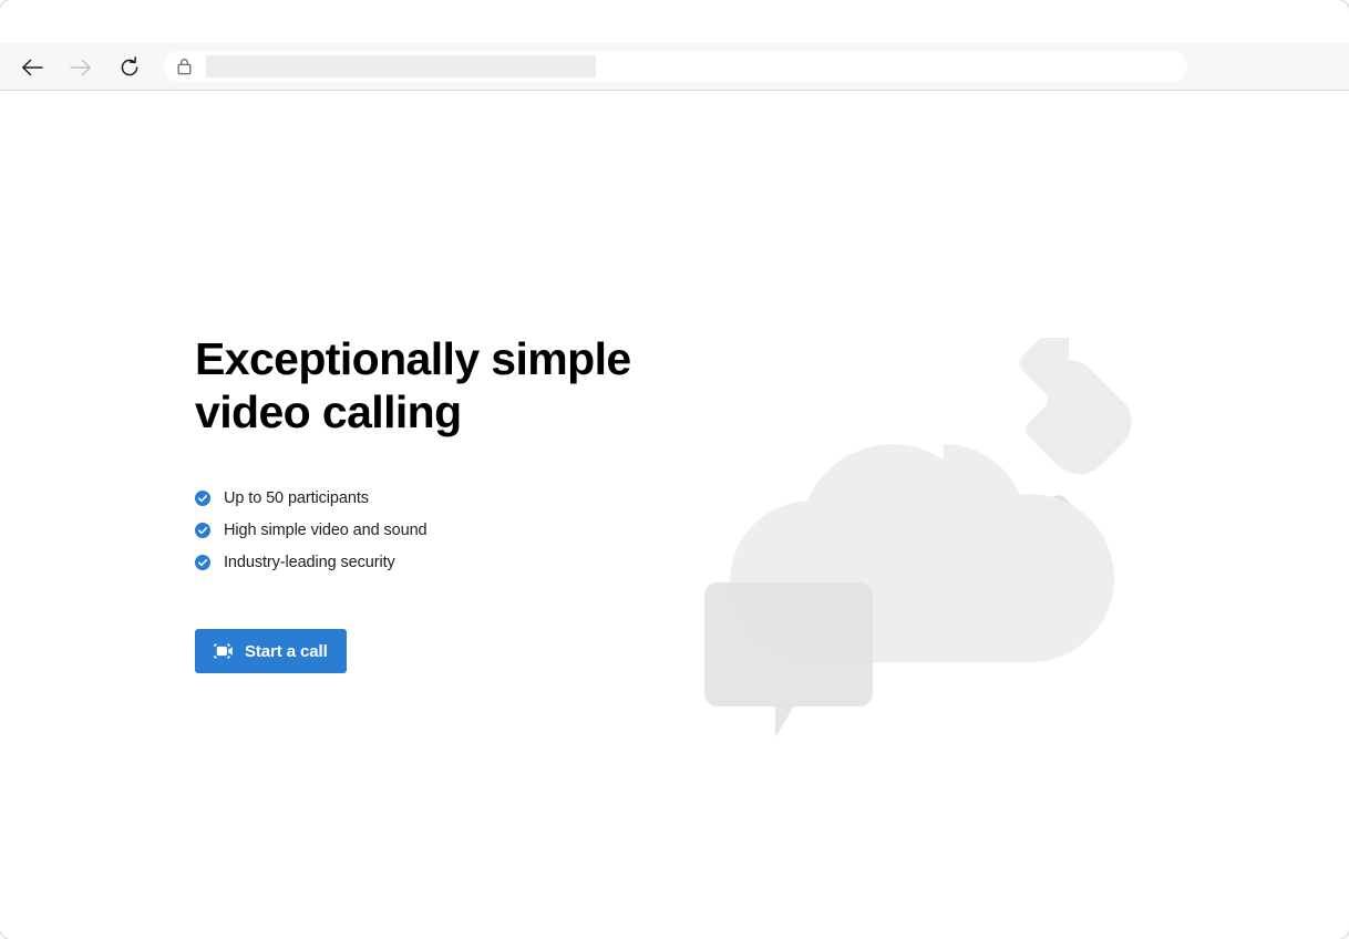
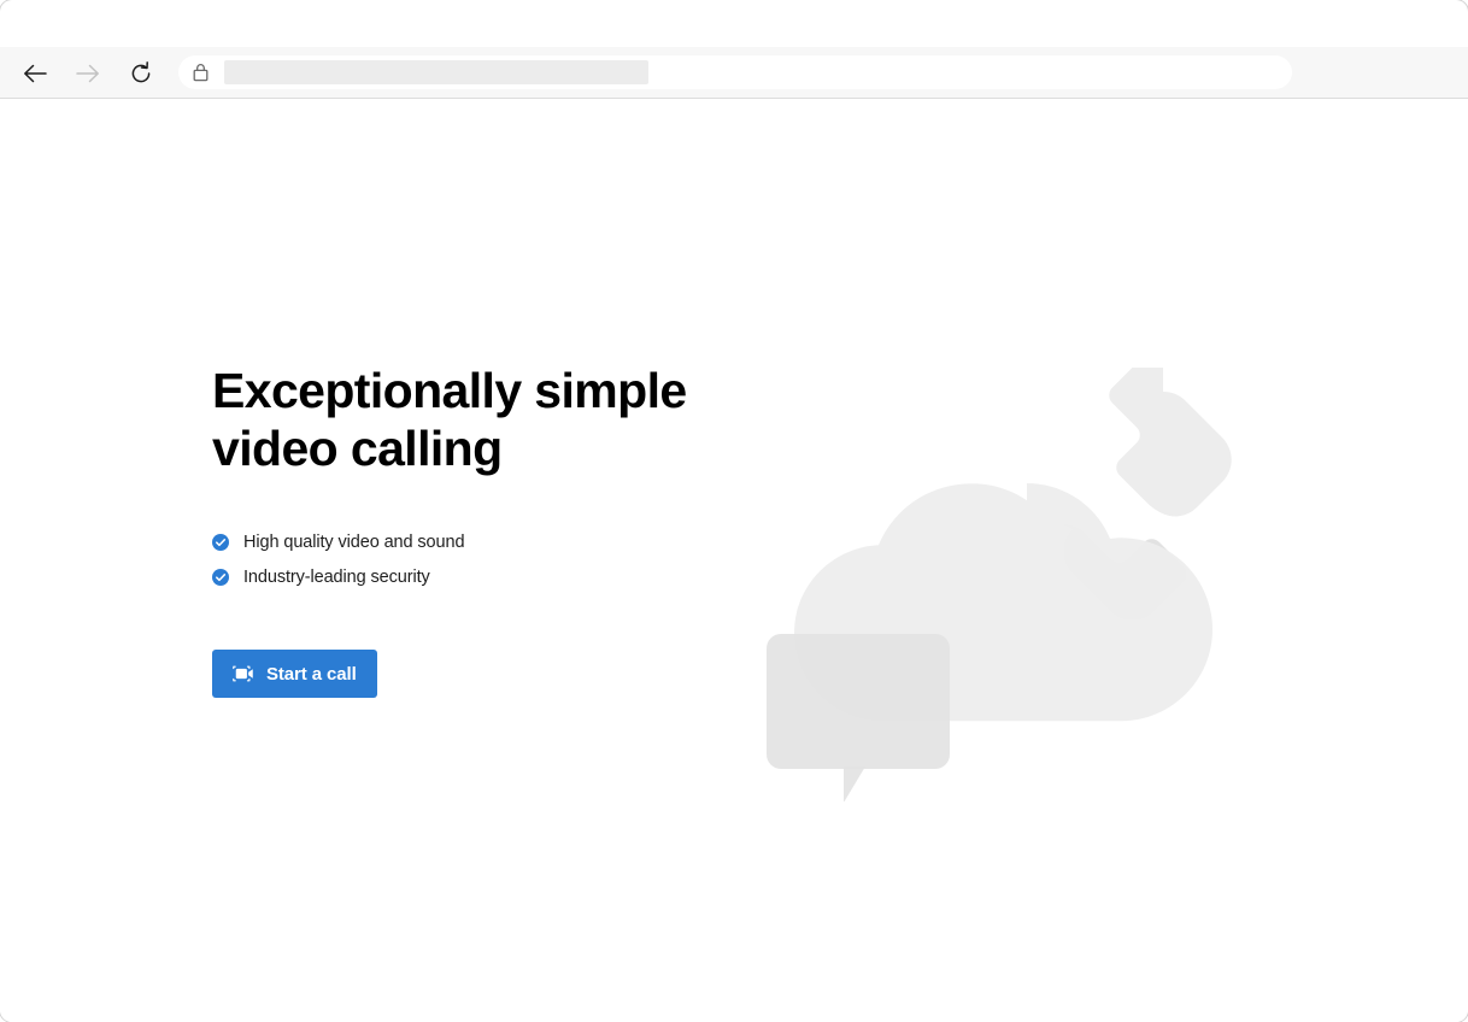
  Exceptionally simple
  video calling
- Up to 50 participants
- High simple video and sound
+ High quality video and sound
  Industry-leading security
  Start a call
